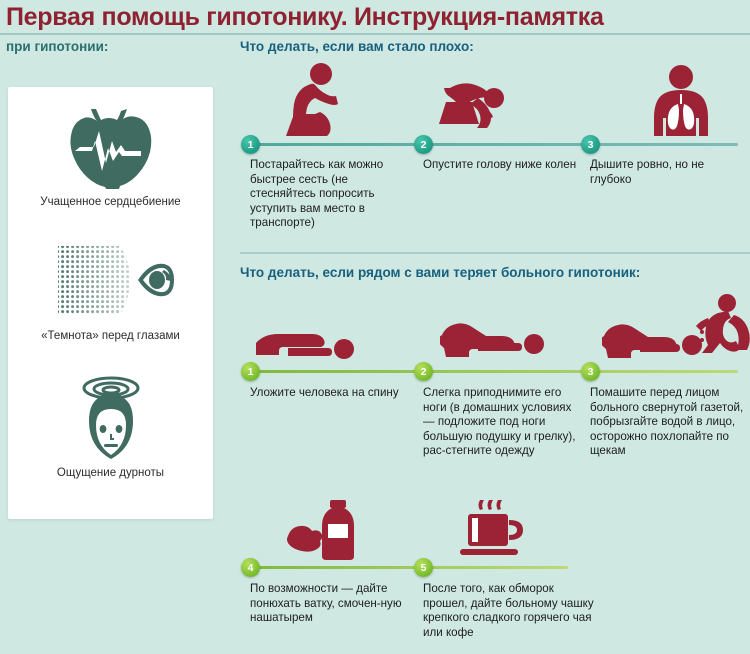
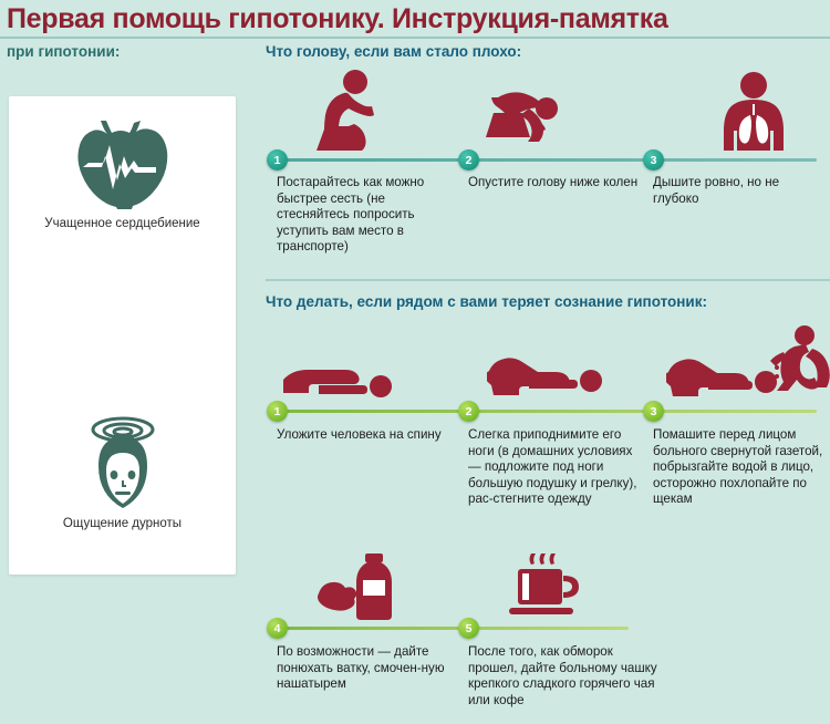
  Первая помощь гипотонику. Инструкция-памятка
  при гипотонии:
  Учащенное сердцебиение
- «Темнота» перед глазами
  Ощущение дурноты
- Что делать, если вам стало плохо:
+ Что голову, если вам стало плохо:
  1
  2
  3
  Постарайтесь как можно быстрее сесть (не стесняйтесь попросить уступить вам место в транспорте)
  Опустите голову ниже колен
  Дышите ровно, но не глубоко
- Что делать, если рядом с вами теряет больного гипотоник:
+ Что делать, если рядом с вами теряет сознание гипотоник:
  1
  2
  3
  Уложите человека на спину
  Слегка приподнимите его ноги (в домашних условиях — подложите под ноги большую подушку и грелку), рас-стегните одежду
  Помашите перед лицом больного свернутой газетой, побрызгайте водой в лицо, осторожно похлопайте по щекам
  4
  5
  По возможности — дайте понюхать ватку, смочен-ную нашатырем
  После того, как обморок прошел, дайте больному чашку крепкого сладкого горячего чая или кофе
